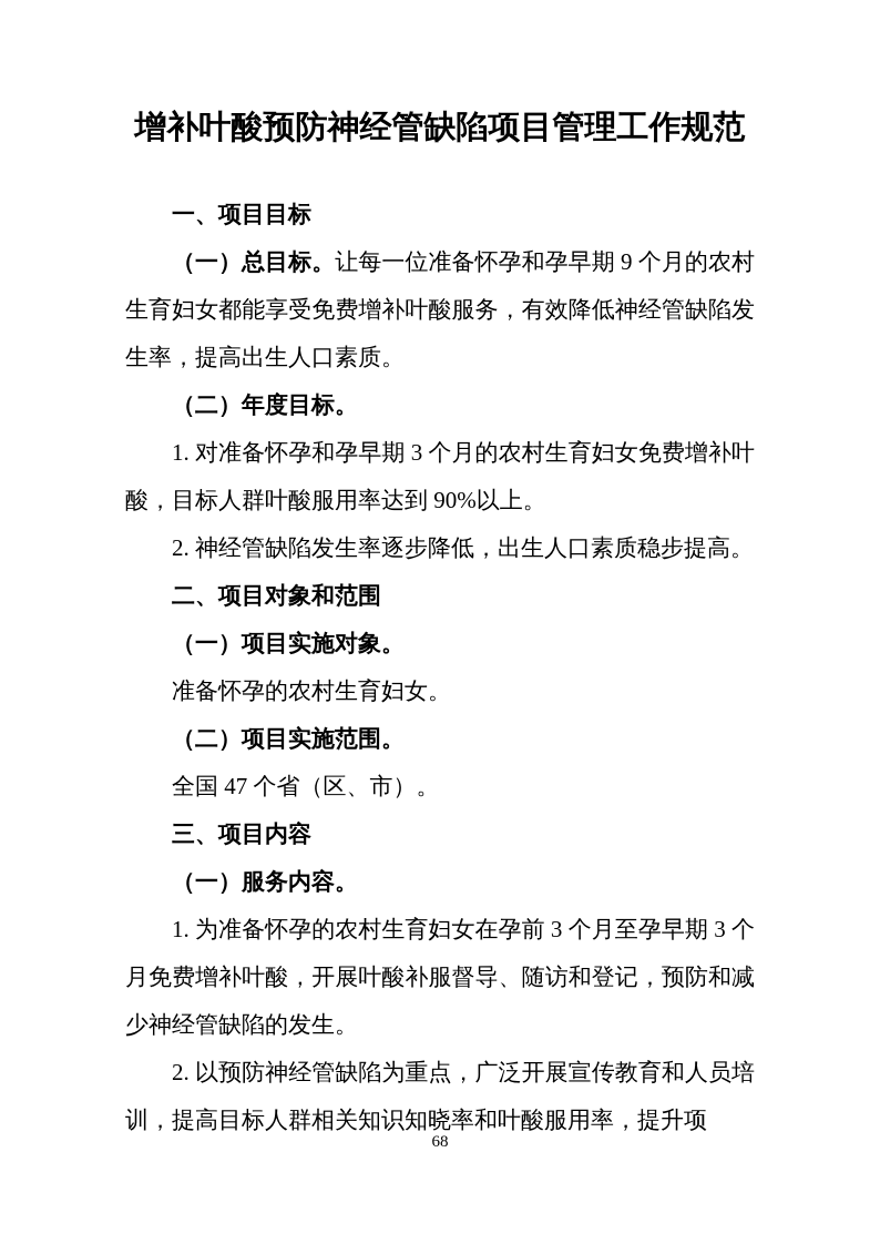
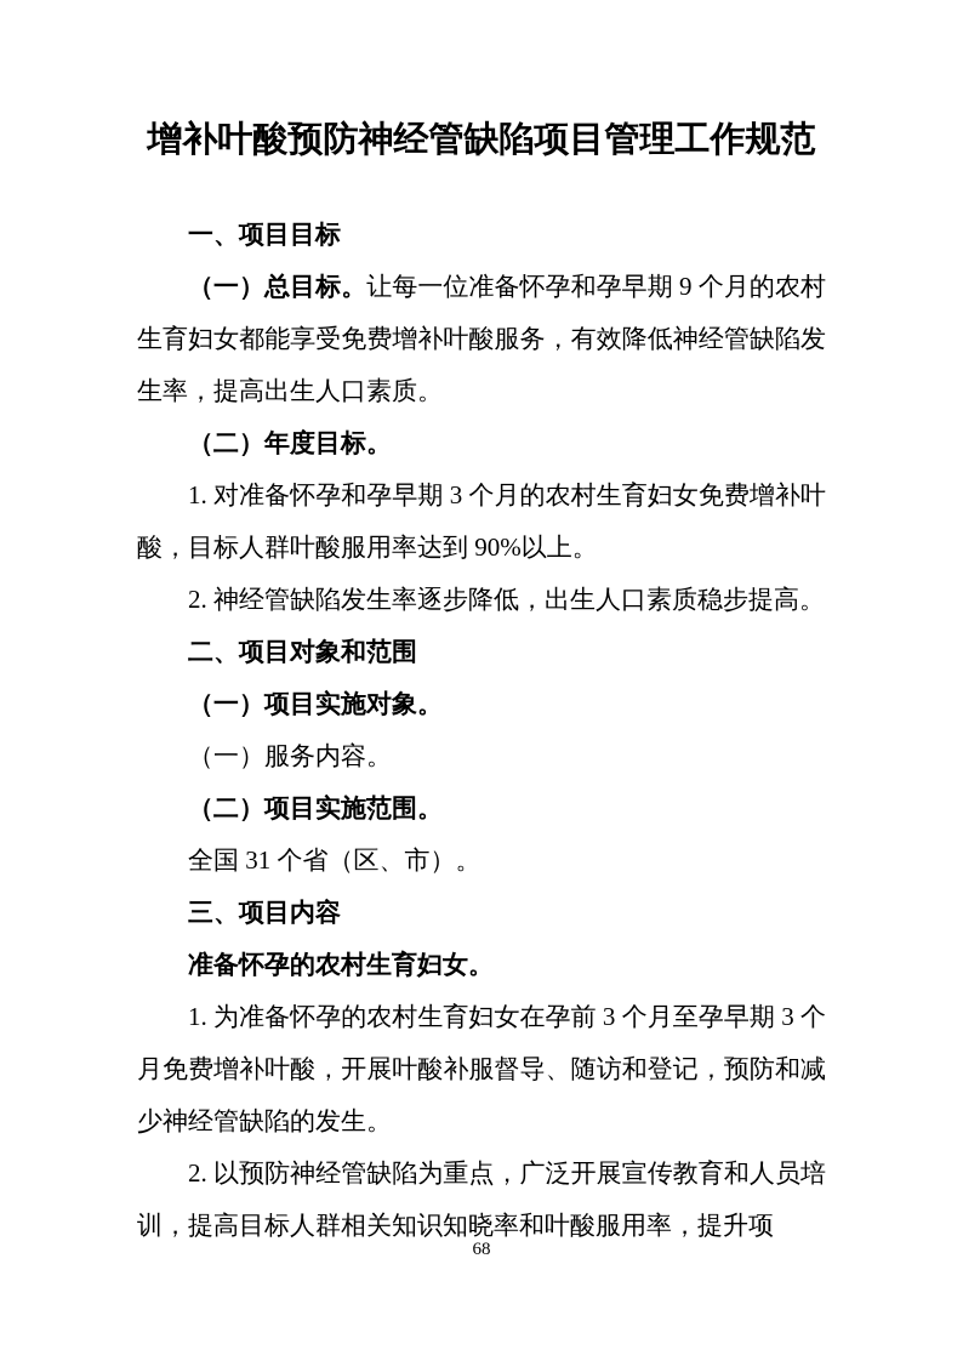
  增补叶酸预防神经管缺陷项目管理工作规范
  一、项目目标
  （一）总目标。让每一位准备怀孕和孕早期 9 个月的农村生育妇女都能享受免费增补叶酸服务，有效降低神经管缺陷发生率，提高出生人口素质。
  （二）年度目标。
  1. 对准备怀孕和孕早期 3 个月的农村生育妇女免费增补叶酸，目标人群叶酸服用率达到 90%以上。
  2. 神经管缺陷发生率逐步降低，出生人口素质稳步提高。
  二、项目对象和范围
  （一）项目实施对象。
- 准备怀孕的农村生育妇女。
+ （一）服务内容。
  （二）项目实施范围。
- 全国 47 个省（区、市）。
+ 全国 31 个省（区、市）。
  三、项目内容
- （一）服务内容。
+ 准备怀孕的农村生育妇女。
  1. 为准备怀孕的农村生育妇女在孕前 3 个月至孕早期 3 个月免费增补叶酸，开展叶酸补服督导、随访和登记，预防和减少神经管缺陷的发生。
  2. 以预防神经管缺陷为重点，广泛开展宣传教育和人员培训，提高目标人群相关知识知晓率和叶酸服用率，提升项
  68
